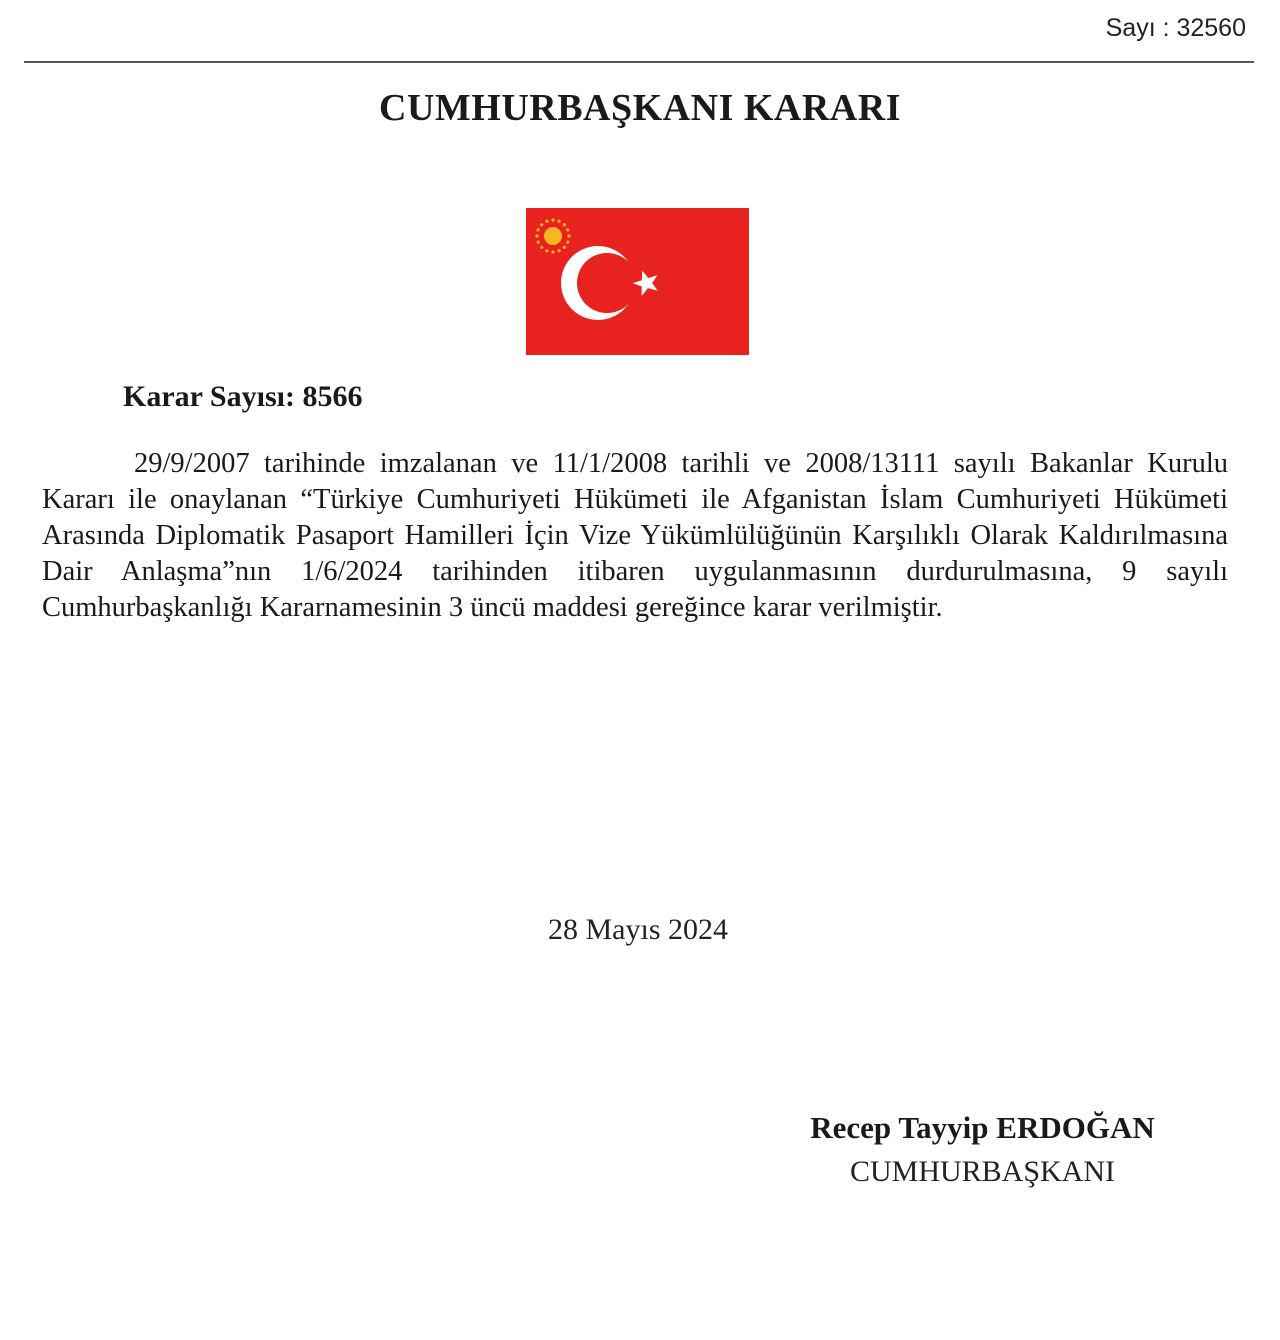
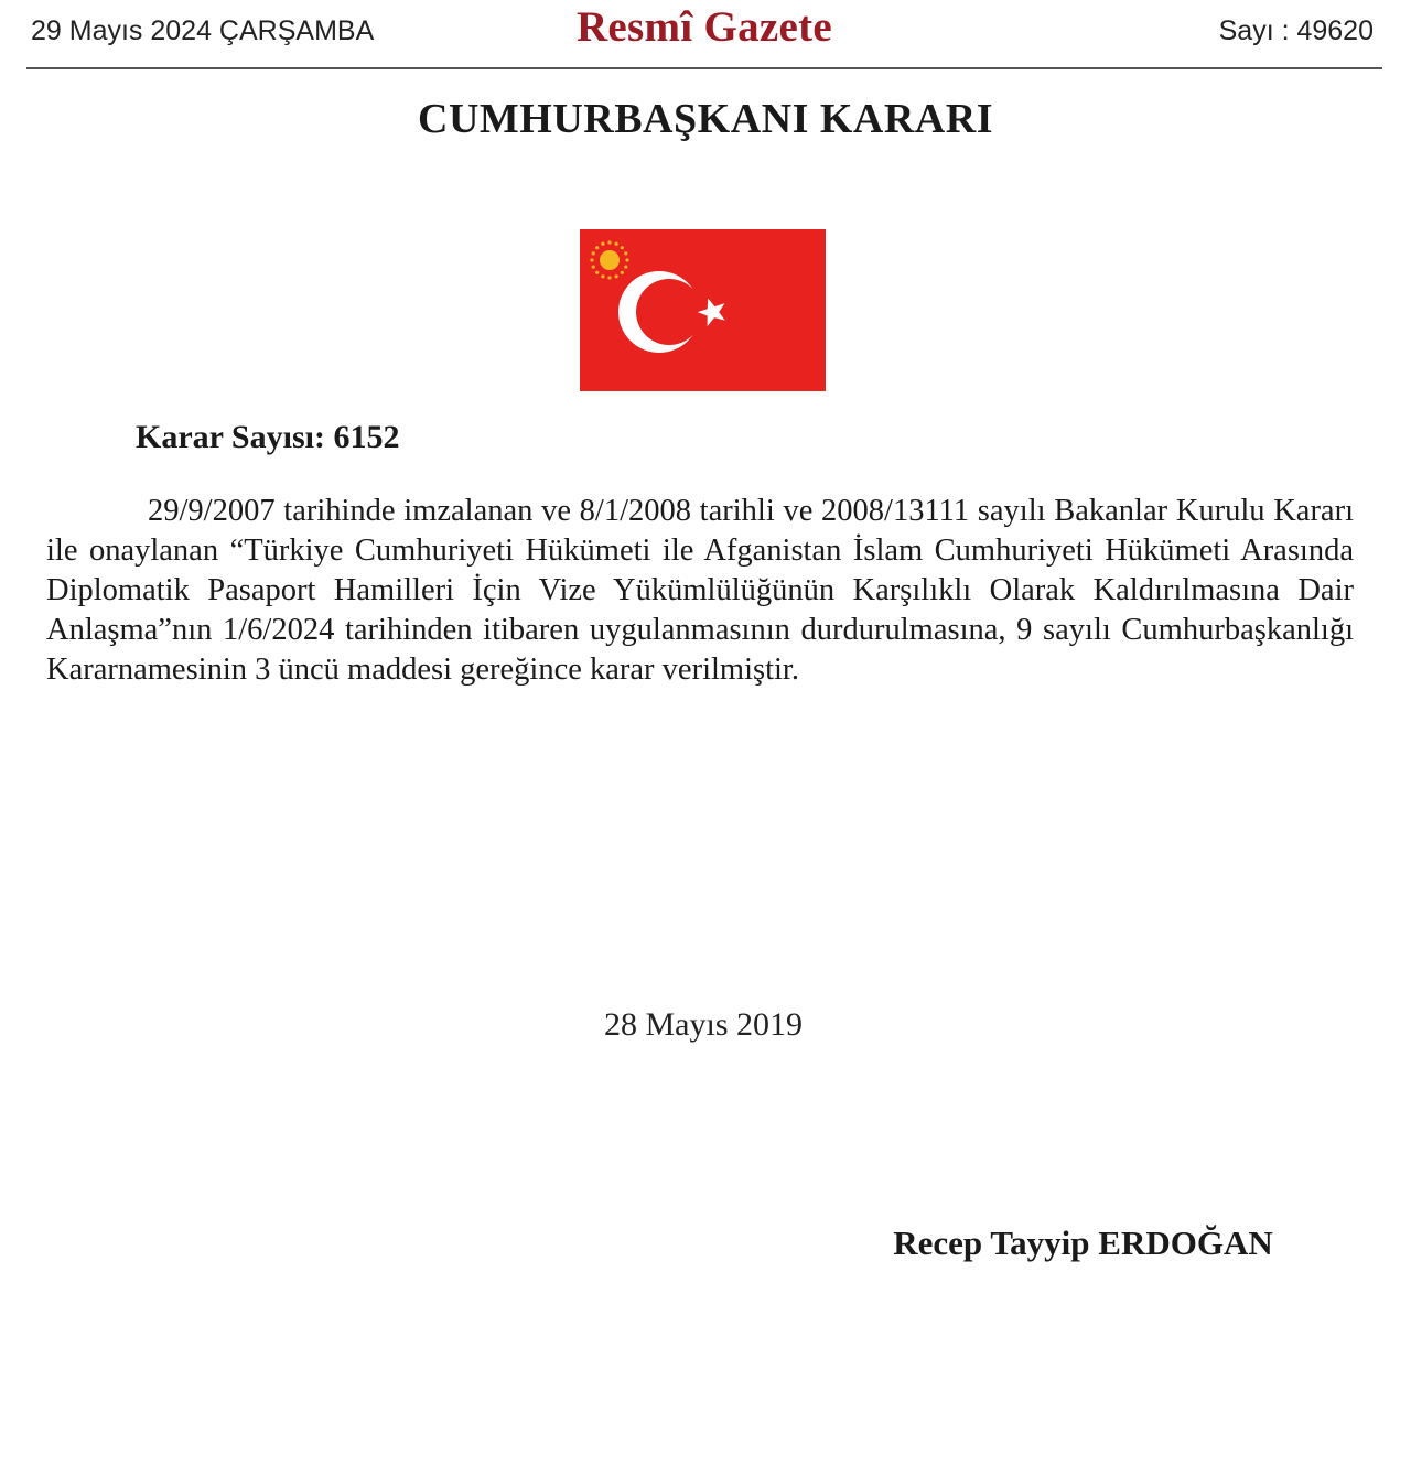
+ 29 Mayıs 2024 ÇARŞAMBA
+ Resmî Gazete
- Sayı : 32560
+ Sayı : 49620
  CUMHURBAŞKANI KARARI
- Karar Sayısı: 8566
+ Karar Sayısı: 6152
- 29/9/2007 tarihinde imzalanan ve 11/1/2008 tarihli ve 2008/13111 sayılı Bakanlar Kurulu Kararı ile onaylanan “Türkiye Cumhuriyeti Hükümeti ile Afganistan İslam Cumhuriyeti Hükümeti Arasında Diplomatik Pasaport Hamilleri İçin Vize Yükümlülüğünün Karşılıklı Olarak Kaldırılmasına Dair Anlaşma”nın 1/6/2024 tarihinden itibaren uygulanmasının durdurulmasına, 9 sayılı Cumhurbaşkanlığı Kararnamesinin 3 üncü maddesi gereğince karar verilmiştir.
+ 29/9/2007 tarihinde imzalanan ve 8/1/2008 tarihli ve 2008/13111 sayılı Bakanlar Kurulu Kararı ile onaylanan “Türkiye Cumhuriyeti Hükümeti ile Afganistan İslam Cumhuriyeti Hükümeti Arasında Diplomatik Pasaport Hamilleri İçin Vize Yükümlülüğünün Karşılıklı Olarak Kaldırılmasına Dair Anlaşma”nın 1/6/2024 tarihinden itibaren uygulanmasının durdurulmasına, 9 sayılı Cumhurbaşkanlığı Kararnamesinin 3 üncü maddesi gereğince karar verilmiştir.
- 28 Mayıs 2024
+ 28 Mayıs 2019
  Recep Tayyip ERDOĞAN
- CUMHURBAŞKANI
